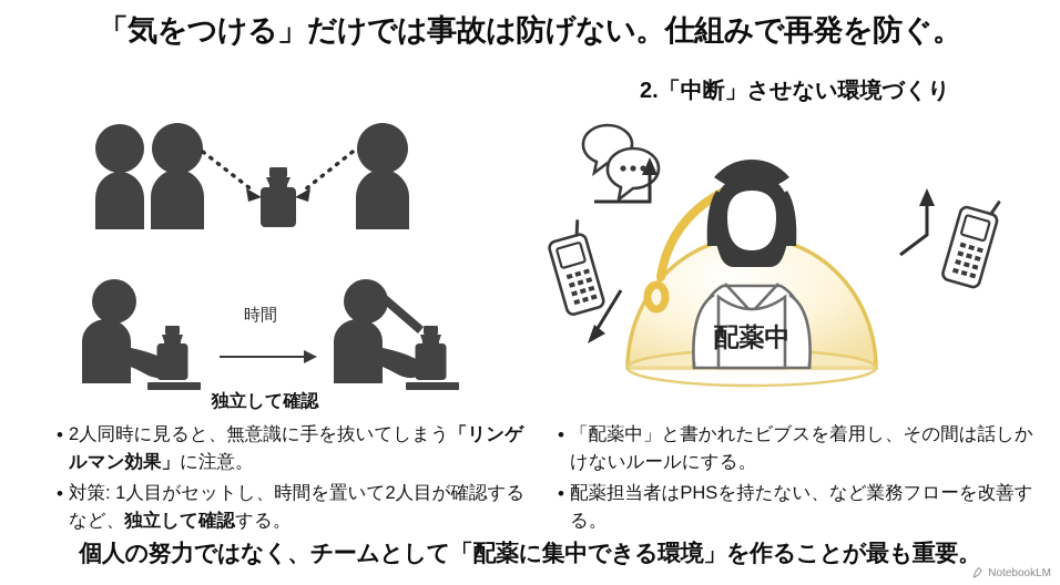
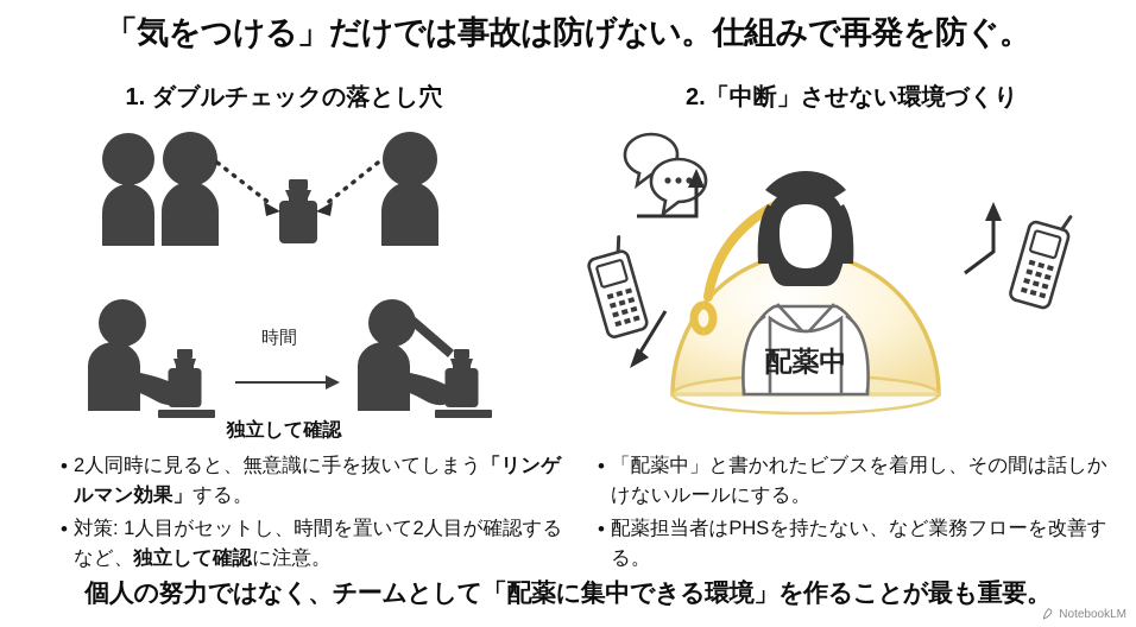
  「気をつける」だけでは事故は防げない。仕組みで再発を防ぐ。
+ 1. ダブルチェックの落とし穴
  時間
  独立して確認
  •
- 2人同時に見ると、無意識に手を抜いてしまう「リンゲルマン効果」に注意。
+ 2人同時に見ると、無意識に手を抜いてしまう「リンゲルマン効果」する。
  •
- 対策: 1人目がセットし、時間を置いて2人目が確認するなど、独立して確認する。
+ 対策: 1人目がセットし、時間を置いて2人目が確認するなど、独立して確認に注意。
  2.「中断」させない環境づくり
  配薬中
  •
  「配薬中」と書かれたビブスを着用し、その間は話しかけないルールにする。
  •
  配薬担当者はPHSを持たない、など業務フローを改善する。
  個人の努力ではなく、チームとして「配薬に集中できる環境」を作ることが最も重要。
  NotebookLM
